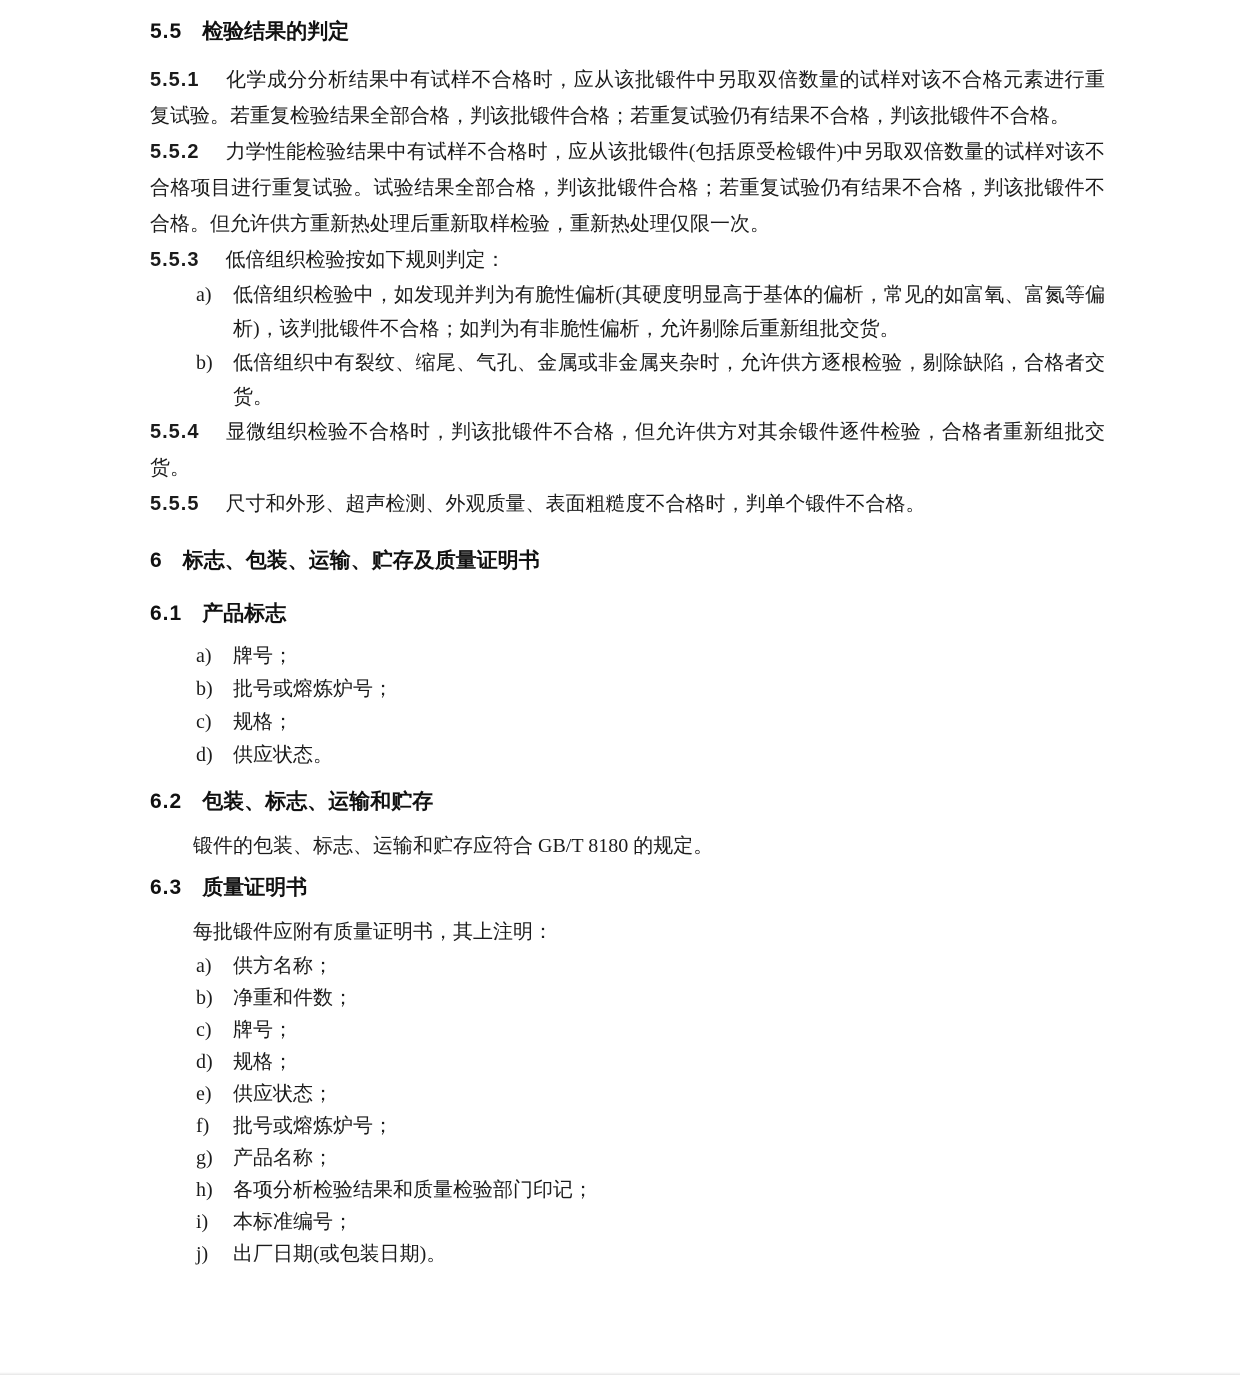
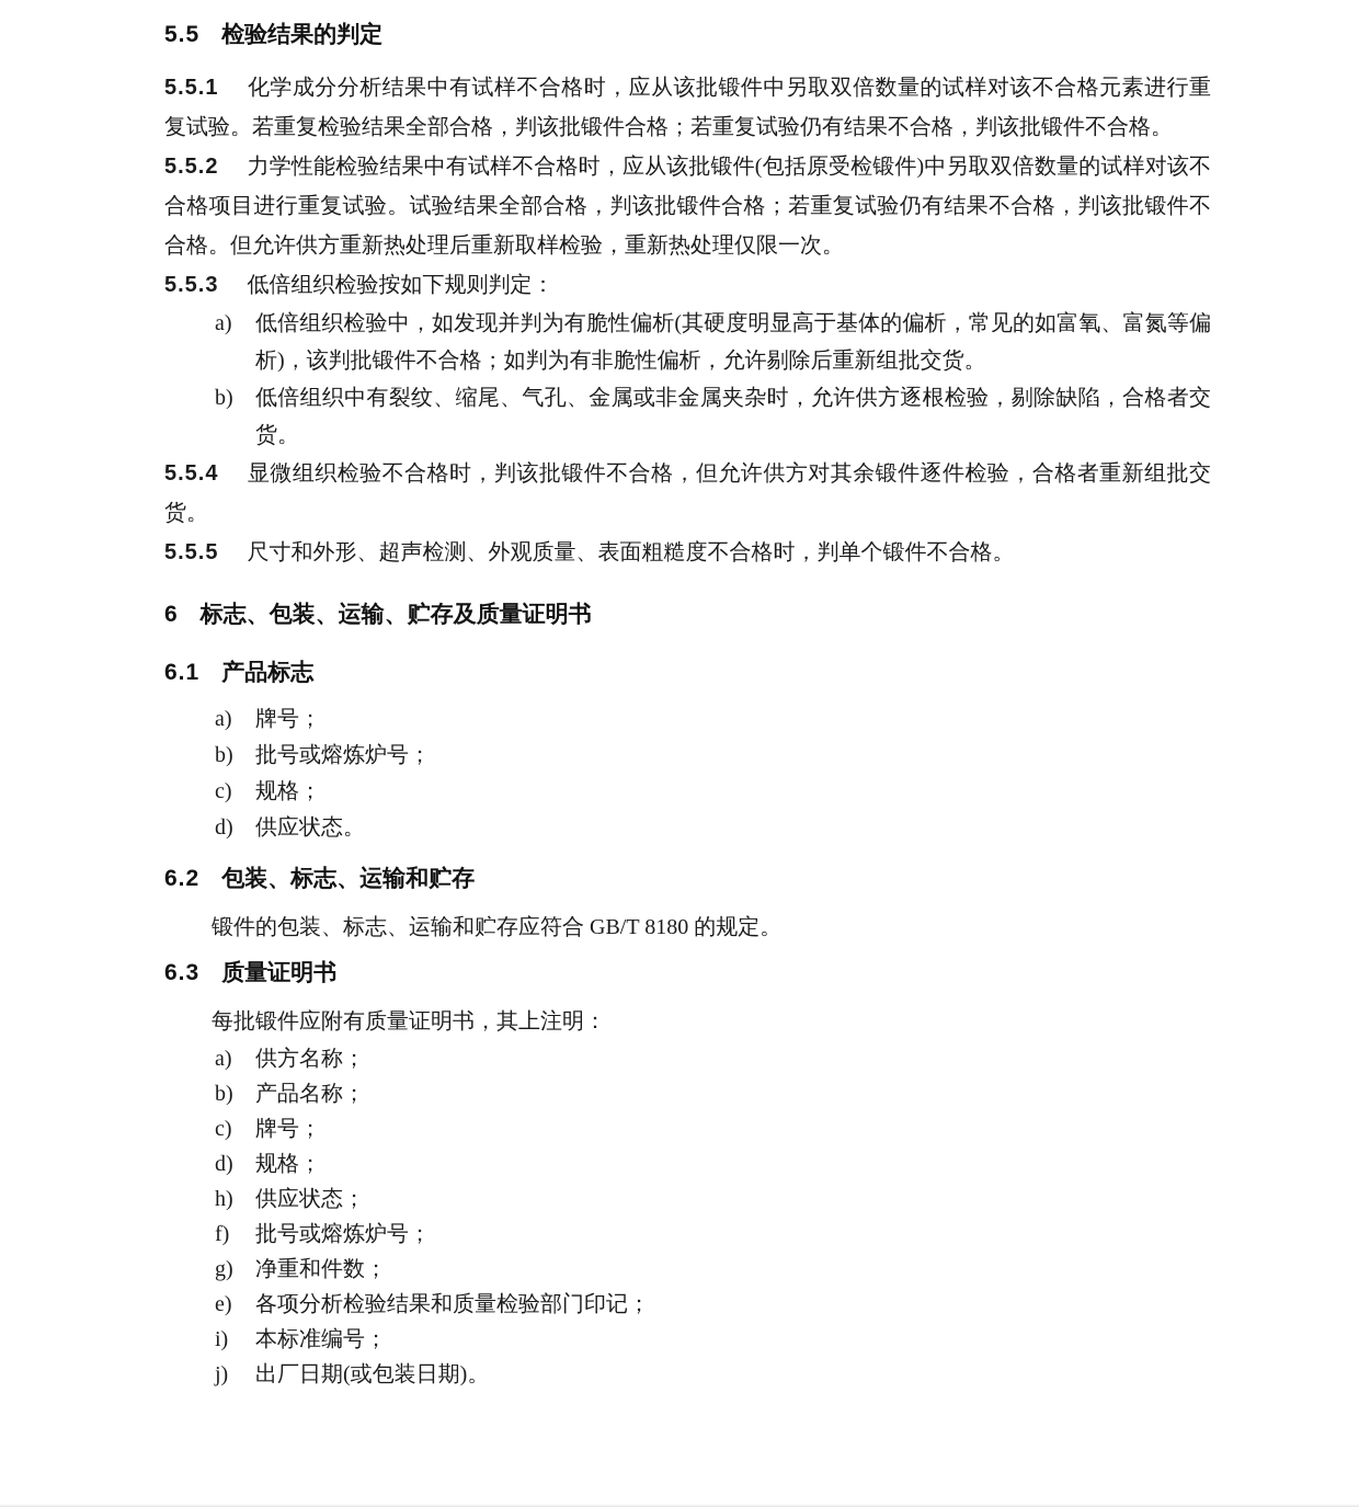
  5.5 检验结果的判定
  5.5.1 化学成分分析结果中有试样不合格时，应从该批锻件中另取双倍数量的试样对该不合格元素进行重复试验。若重复检验结果全部合格，判该批锻件合格；若重复试验仍有结果不合格，判该批锻件不合格。
  5.5.2 力学性能检验结果中有试样不合格时，应从该批锻件(包括原受检锻件)中另取双倍数量的试样对该不合格项目进行重复试验。试验结果全部合格，判该批锻件合格；若重复试验仍有结果不合格，判该批锻件不合格。但允许供方重新热处理后重新取样检验，重新热处理仅限一次。
  5.5.3 低倍组织检验按如下规则判定：
  a)
  低倍组织检验中，如发现并判为有脆性偏析(其硬度明显高于基体的偏析，常见的如富氧、富氮等偏析)，该判批锻件不合格；如判为有非脆性偏析，允许剔除后重新组批交货。
  b)
  低倍组织中有裂纹、缩尾、气孔、金属或非金属夹杂时，允许供方逐根检验，剔除缺陷，合格者交货。
  5.5.4 显微组织检验不合格时，判该批锻件不合格，但允许供方对其余锻件逐件检验，合格者重新组批交货。
  5.5.5 尺寸和外形、超声检测、外观质量、表面粗糙度不合格时，判单个锻件不合格。
  6 标志、包装、运输、贮存及质量证明书
  6.1 产品标志
  a)
  牌号；
  b)
  批号或熔炼炉号；
  c)
  规格；
  d)
  供应状态。
  6.2 包装、标志、运输和贮存
  锻件的包装、标志、运输和贮存应符合 GB/T 8180 的规定。
  6.3 质量证明书
  每批锻件应附有质量证明书，其上注明：
  a)
  供方名称；
  b)
- 净重和件数；
+ 产品名称；
  c)
  牌号；
  d)
  规格；
- e)
+ h)
  供应状态；
  f)
  批号或熔炼炉号；
  g)
- 产品名称；
+ 净重和件数；
- h)
+ e)
  各项分析检验结果和质量检验部门印记；
  i)
  本标准编号；
  j)
  出厂日期(或包装日期)。
